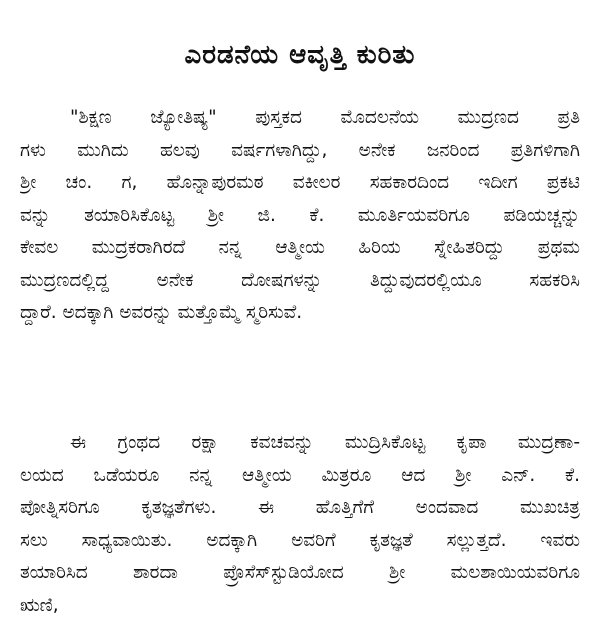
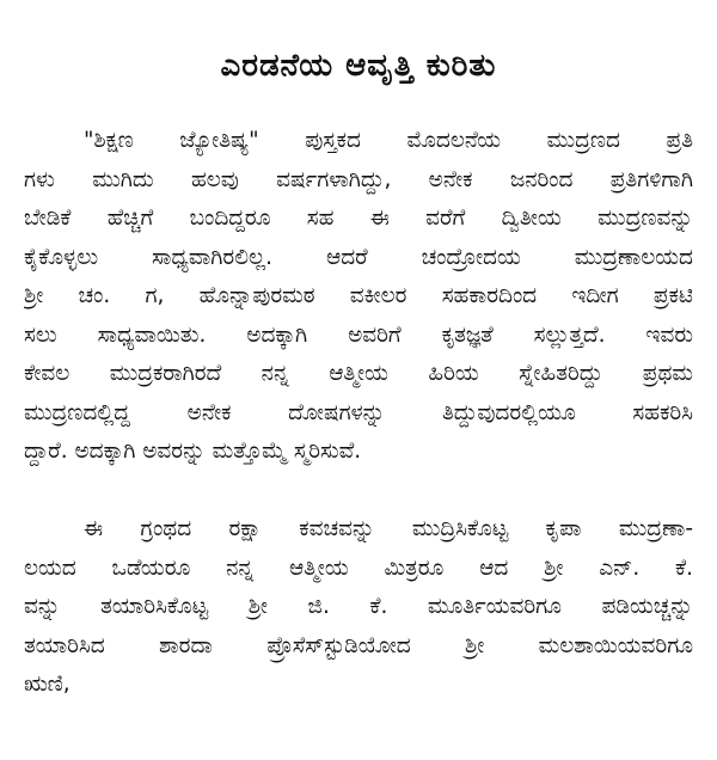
  ಎರಡನೆಯ ಆವೃತ್ತಿ ಕುರಿತು
  "ಶಿಕ್ಷಣ ಜ್ಯೋತಿಷ್ಯ" ಪುಸ್ತಕದ ಮೊದಲನೆಯ ಮುದ್ರಣದ ಪ್ರತಿ
  ಗಳು ಮುಗಿದು ಹಲವು ವರ್ಷಗಳಾಗಿದ್ದು, ಅನೇಕ ಜನರಿಂದ ಪ್ರತಿಗಳಿಗಾಗಿ
+ ಬೇಡಿಕೆ ಹೆಚ್ಚಿಗೆ ಬಂದಿದ್ದರೂ ಸಹ ಈ ವರೆಗೆ ದ್ವಿತೀಯ ಮುದ್ರಣವನ್ನು
+ ಕೈಕೊಳ್ಳಲು ಸಾಧ್ಯವಾಗಿರಲಿಲ್ಲ. ಆದರೆ ಚಂದ್ರೋದಯ ಮುದ್ರಣಾಲಯದ
  ಶ್ರೀ ಚಂ. ಗ, ಹೊನ್ನಾಪುರಮಠ ವಕೀಲರ ಸಹಕಾರದಿಂದ ಇದೀಗ ಪ್ರಕಟಿ
- ವನ್ನು ತಯಾರಿಸಿಕೊಟ್ಟ ಶ್ರೀ ಜಿ. ಕೆ. ಮೂರ್ತಿಯವರಿಗೂ ಪಡಿಯಚ್ಚನ್ನು
+ ಸಲು ಸಾಧ್ಯವಾಯಿತು. ಅದಕ್ಕಾಗಿ ಅವರಿಗೆ ಕೃತಜ್ಞತೆ ಸಲ್ಲುತ್ತದೆ. ಇವರು
  ಕೇವಲ ಮುದ್ರಕರಾಗಿರದೆ ನನ್ನ ಆತ್ಮೀಯ ಹಿರಿಯ ಸ್ನೇಹಿತರಿದ್ದು ಪ್ರಥಮ
  ಮುದ್ರಣದಲ್ಲಿದ್ದ ಅನೇಕ ದೋಷಗಳನ್ನು ತಿದ್ದುವುದರಲ್ಲಿಯೂ ಸಹಕರಿಸಿ
  ದ್ದಾರೆ. ಅದಕ್ಕಾಗಿ ಅವರನ್ನು ಮತ್ತೊಮ್ಮೆ ಸ್ಮರಿಸುವೆ.
  ಈ ಗ್ರಂಥದ ರಕ್ಷಾ ಕವಚವನ್ನು ಮುದ್ರಿಸಿಕೊಟ್ಟ ಕೃಪಾ ಮುದ್ರಣಾ-
  ಲಯದ ಒಡೆಯರೂ ನನ್ನ ಆತ್ಮೀಯ ಮಿತ್ರರೂ ಆದ ಶ್ರೀ ಎನ್. ಕೆ.
- ಪೋತ್ನಿಸರಿಗೂ ಕೃತಜ್ಞತೆಗಳು. ಈ ಹೊತ್ತಿಗೆಗೆ ಅಂದವಾದ ಮುಖಚಿತ್ರ
- ಸಲು ಸಾಧ್ಯವಾಯಿತು. ಅದಕ್ಕಾಗಿ ಅವರಿಗೆ ಕೃತಜ್ಞತೆ ಸಲ್ಲುತ್ತದೆ. ಇವರು
+ ವನ್ನು ತಯಾರಿಸಿಕೊಟ್ಟ ಶ್ರೀ ಜಿ. ಕೆ. ಮೂರ್ತಿಯವರಿಗೂ ಪಡಿಯಚ್ಚನ್ನು
  ತಯಾರಿಸಿದ ಶಾರದಾ ಪ್ರೊಸೆಸ್‌ಸ್ಟುಡಿಯೋದ ಶ್ರೀ ಮಲಶಾಯಿಯವರಿಗೂ
  ಋಣಿ,
